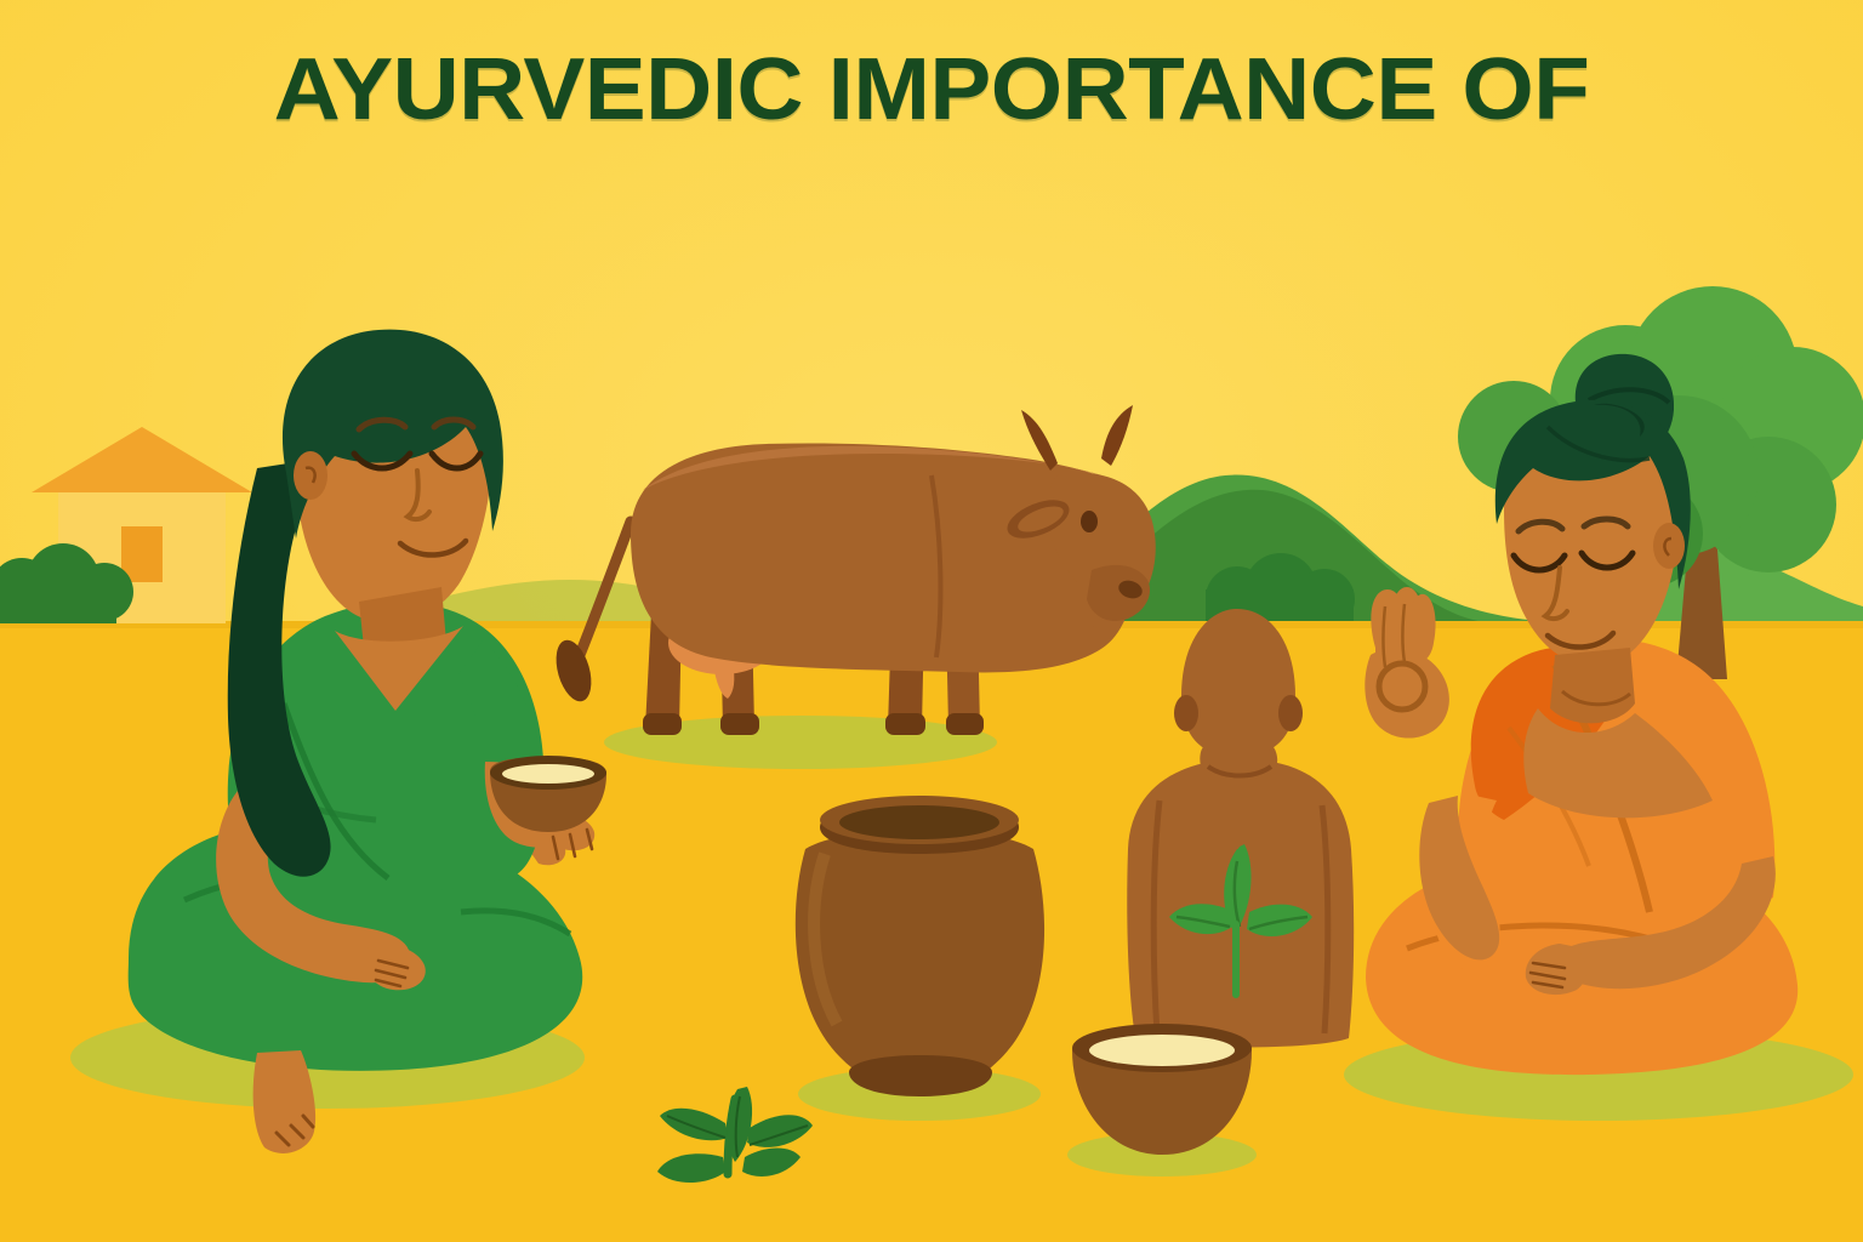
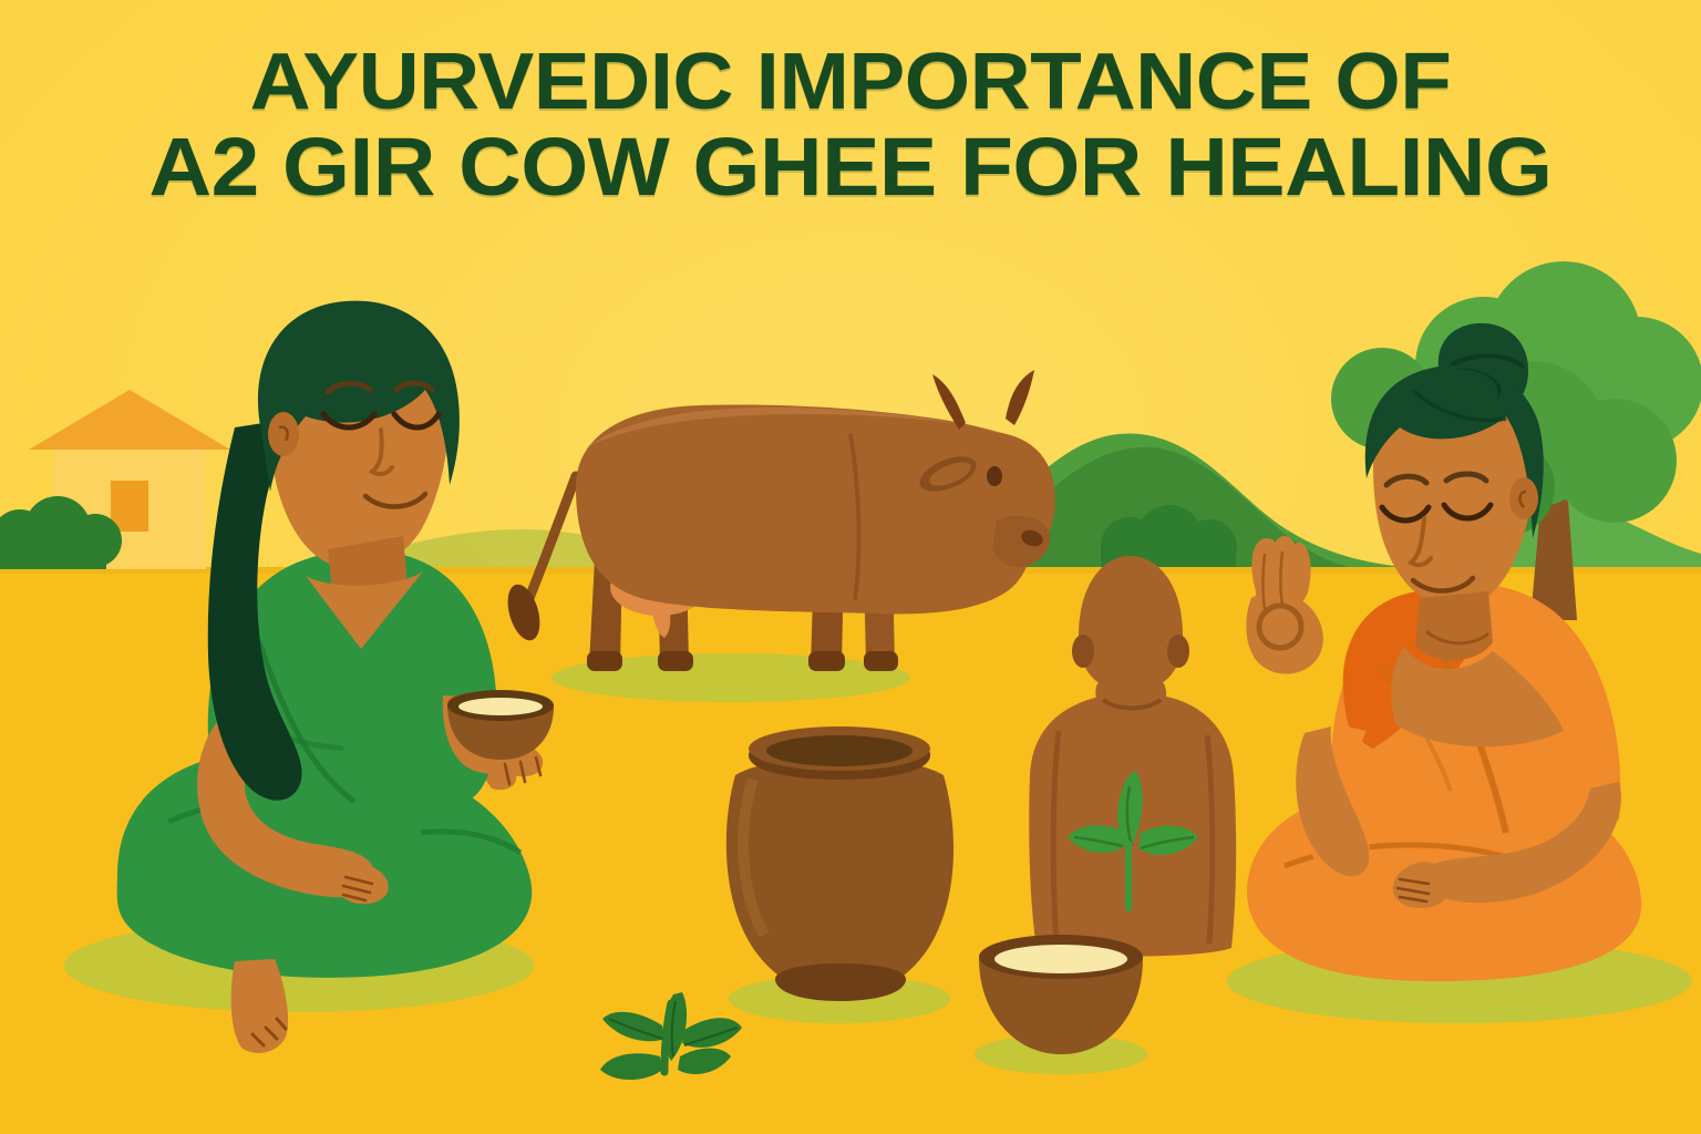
  AYURVEDIC IMPORTANCE OF
+ A2 GIR COW GHEE FOR HEALING
